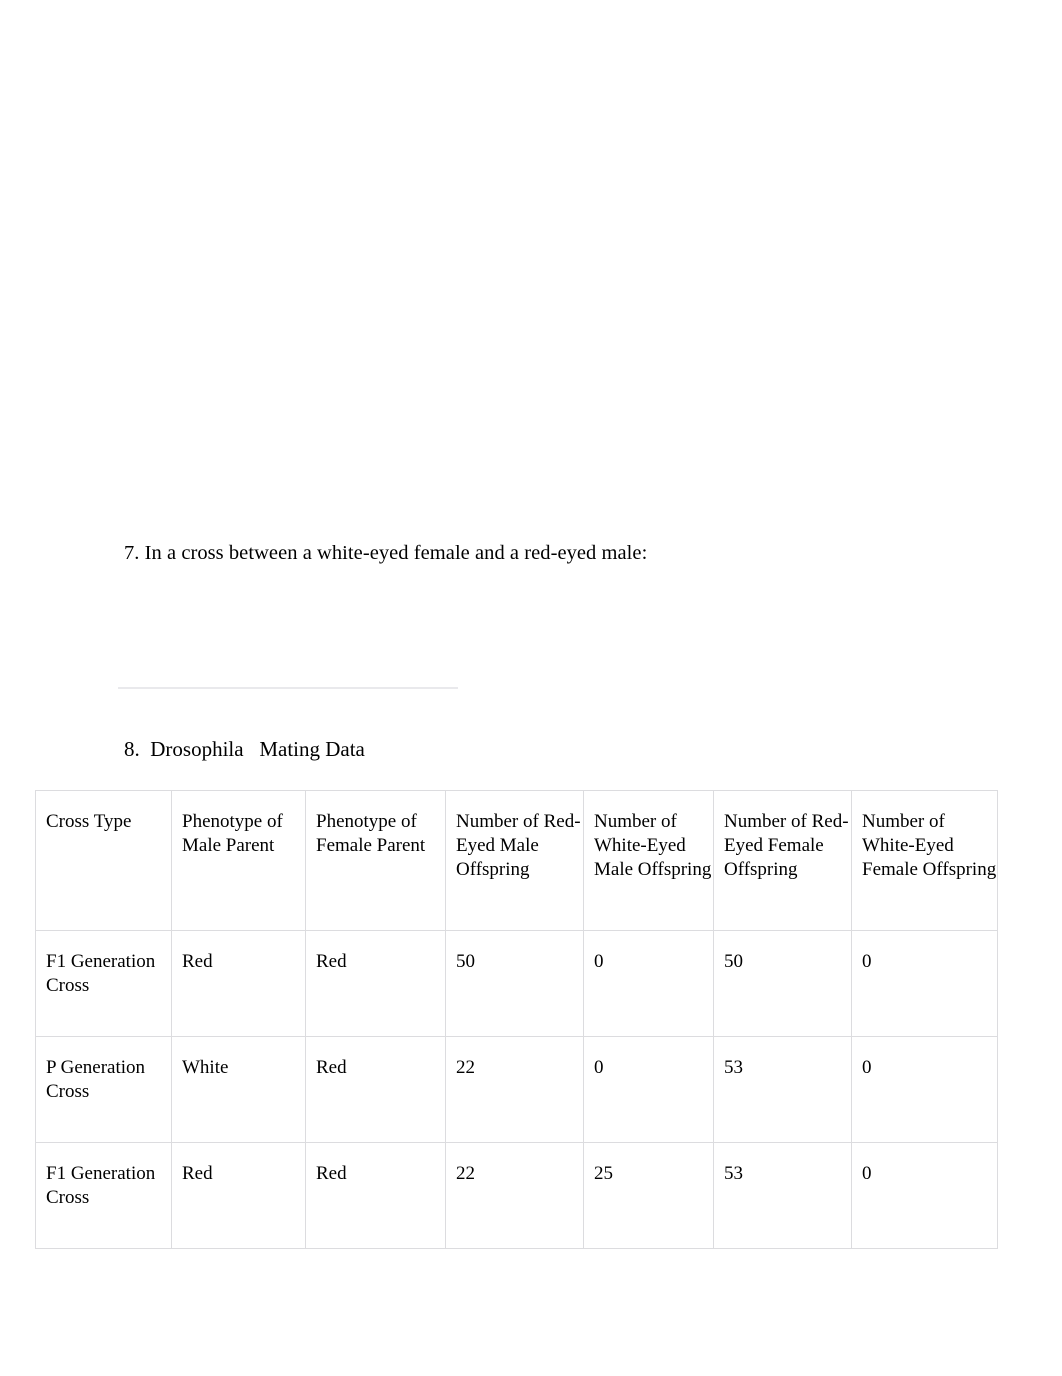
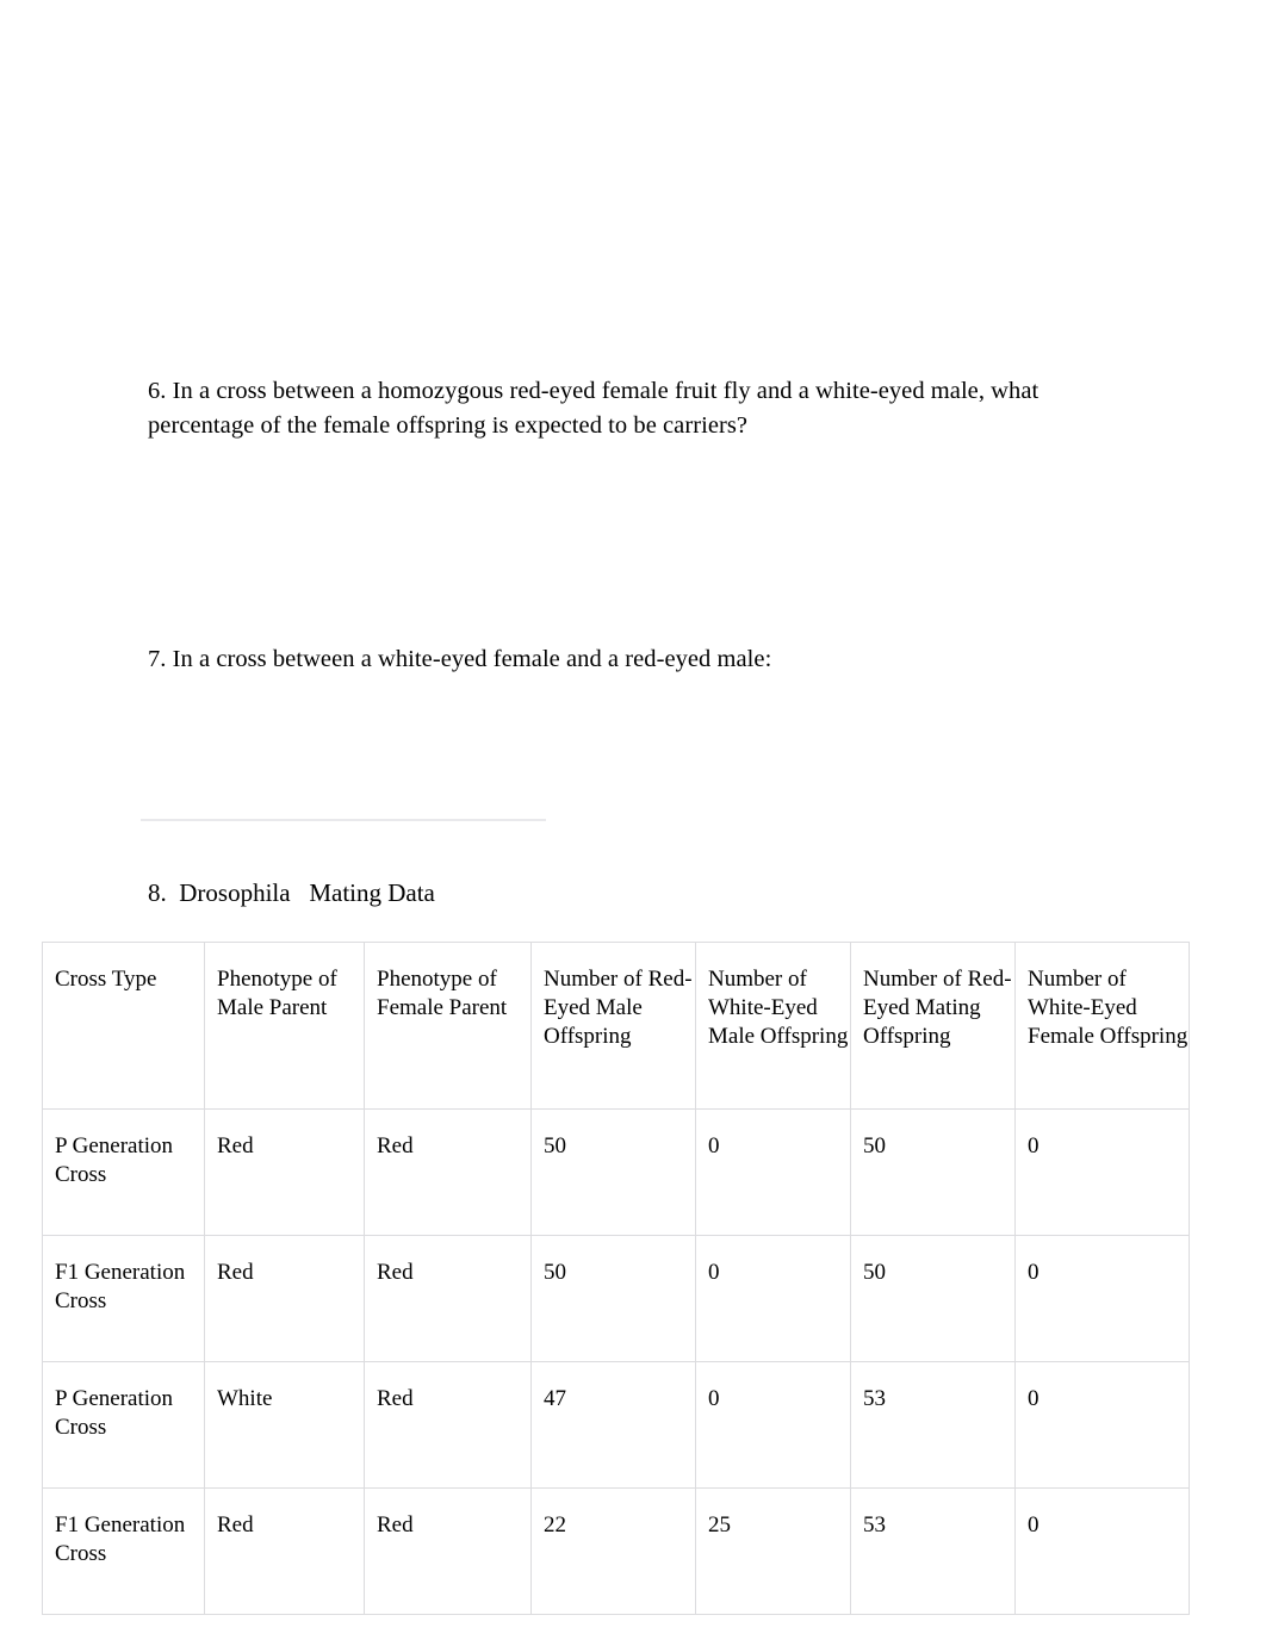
+ 6. In a cross between a homozygous red-eyed female fruit fly and a white-eyed male, what percentage of the female offspring is expected to be carriers?
  7. In a cross between a white-eyed female and a red-eyed male:
  8. Drosophila Mating Data
- Cross Type	Phenotype of Male Parent	Phenotype of Female Parent	Number of Red-Eyed Male Offspring	Number of White-Eyed Male Offspring	Number of Red-Eyed Female Offspring	Number of White-Eyed Female Offspring
+ Cross Type	Phenotype of Male Parent	Phenotype of Female Parent	Number of Red-Eyed Male Offspring	Number of White-Eyed Male Offspring	Number of Red-Eyed Mating Offspring	Number of White-Eyed Female Offspring
+ P Generation Cross	Red	Red	50	0	50	0
  F1 Generation Cross	Red	Red	50	0	50	0
- P Generation Cross	White	Red	22	0	53	0
+ P Generation Cross	White	Red	47	0	53	0
  F1 Generation Cross	Red	Red	22	25	53	0
